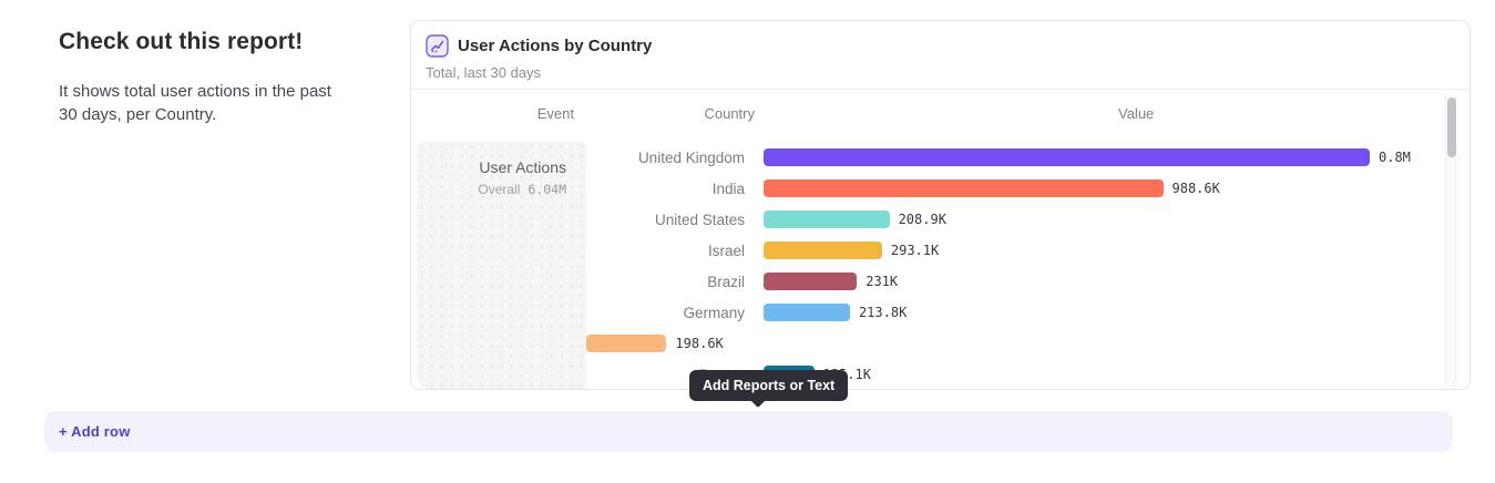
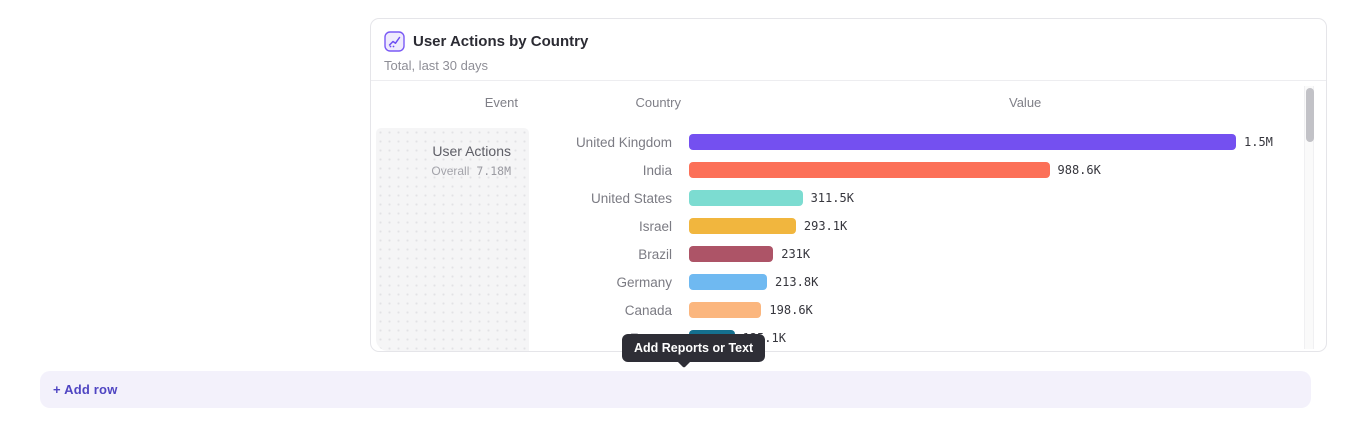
- Check out this report!
- It shows total user actions in the past 30 days, per Country.
  User Actions by Country
  Total, last 30 days
  Event
  Country
  Value
  User Actions
- Overall 6.04M
+ Overall 7.18M
  United Kingdom
- 0.8M
+ 1.5M
  India
  988.6K
  United States
- 208.9K
+ 311.5K
  Israel
  293.1K
  Brazil
  231K
  Germany
  213.8K
+ Canada
  198.6K
  Add Reports or Text
  + Add row
